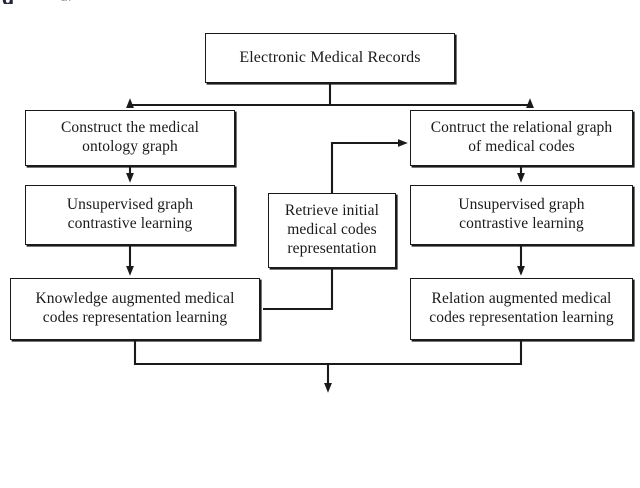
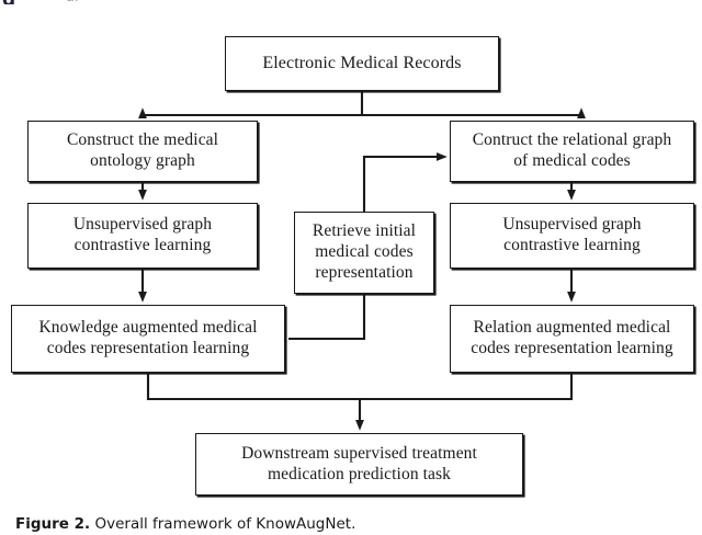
  g
  Electronic Medical Records
  Construct the medical
  ontology graph
  Unsupervised graph
  contrastive learning
  Knowledge augmented medical
  codes representation learning
  Retrieve initial
  medical codes
  representation
  Contruct the relational graph
  of medical codes
  Unsupervised graph
  contrastive learning
  Relation augmented medical
  codes representation learning
+ Downstream supervised treatment
+ medication prediction task
+ Figure 2. Overall framework of KnowAugNet.
